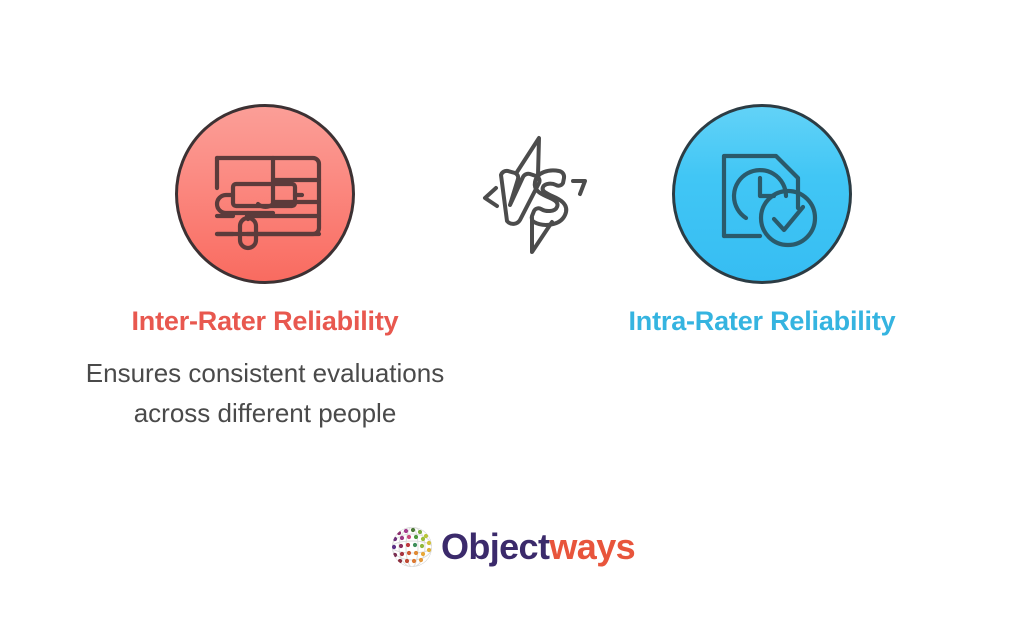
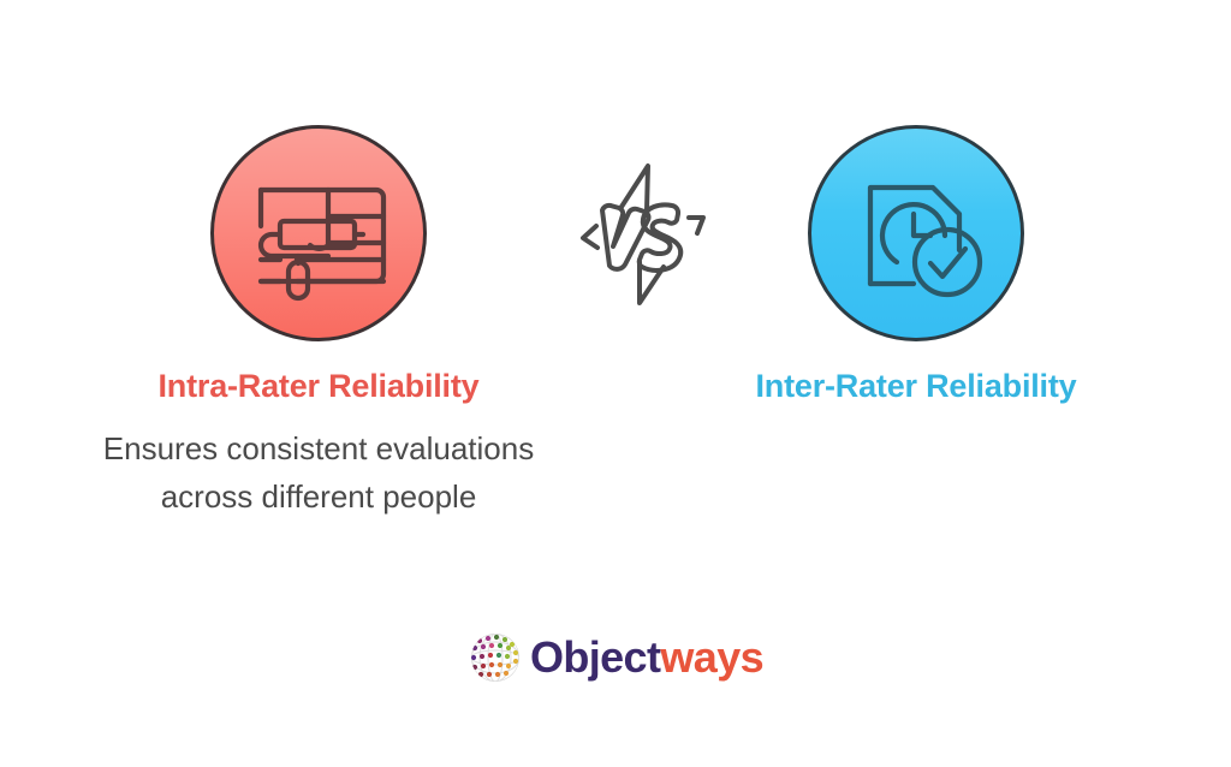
- Inter-Rater Reliability
+ Intra-Rater Reliability
  Ensures consistent evaluations across different people
- Intra-Rater Reliability
+ Inter-Rater Reliability
  Objectways
